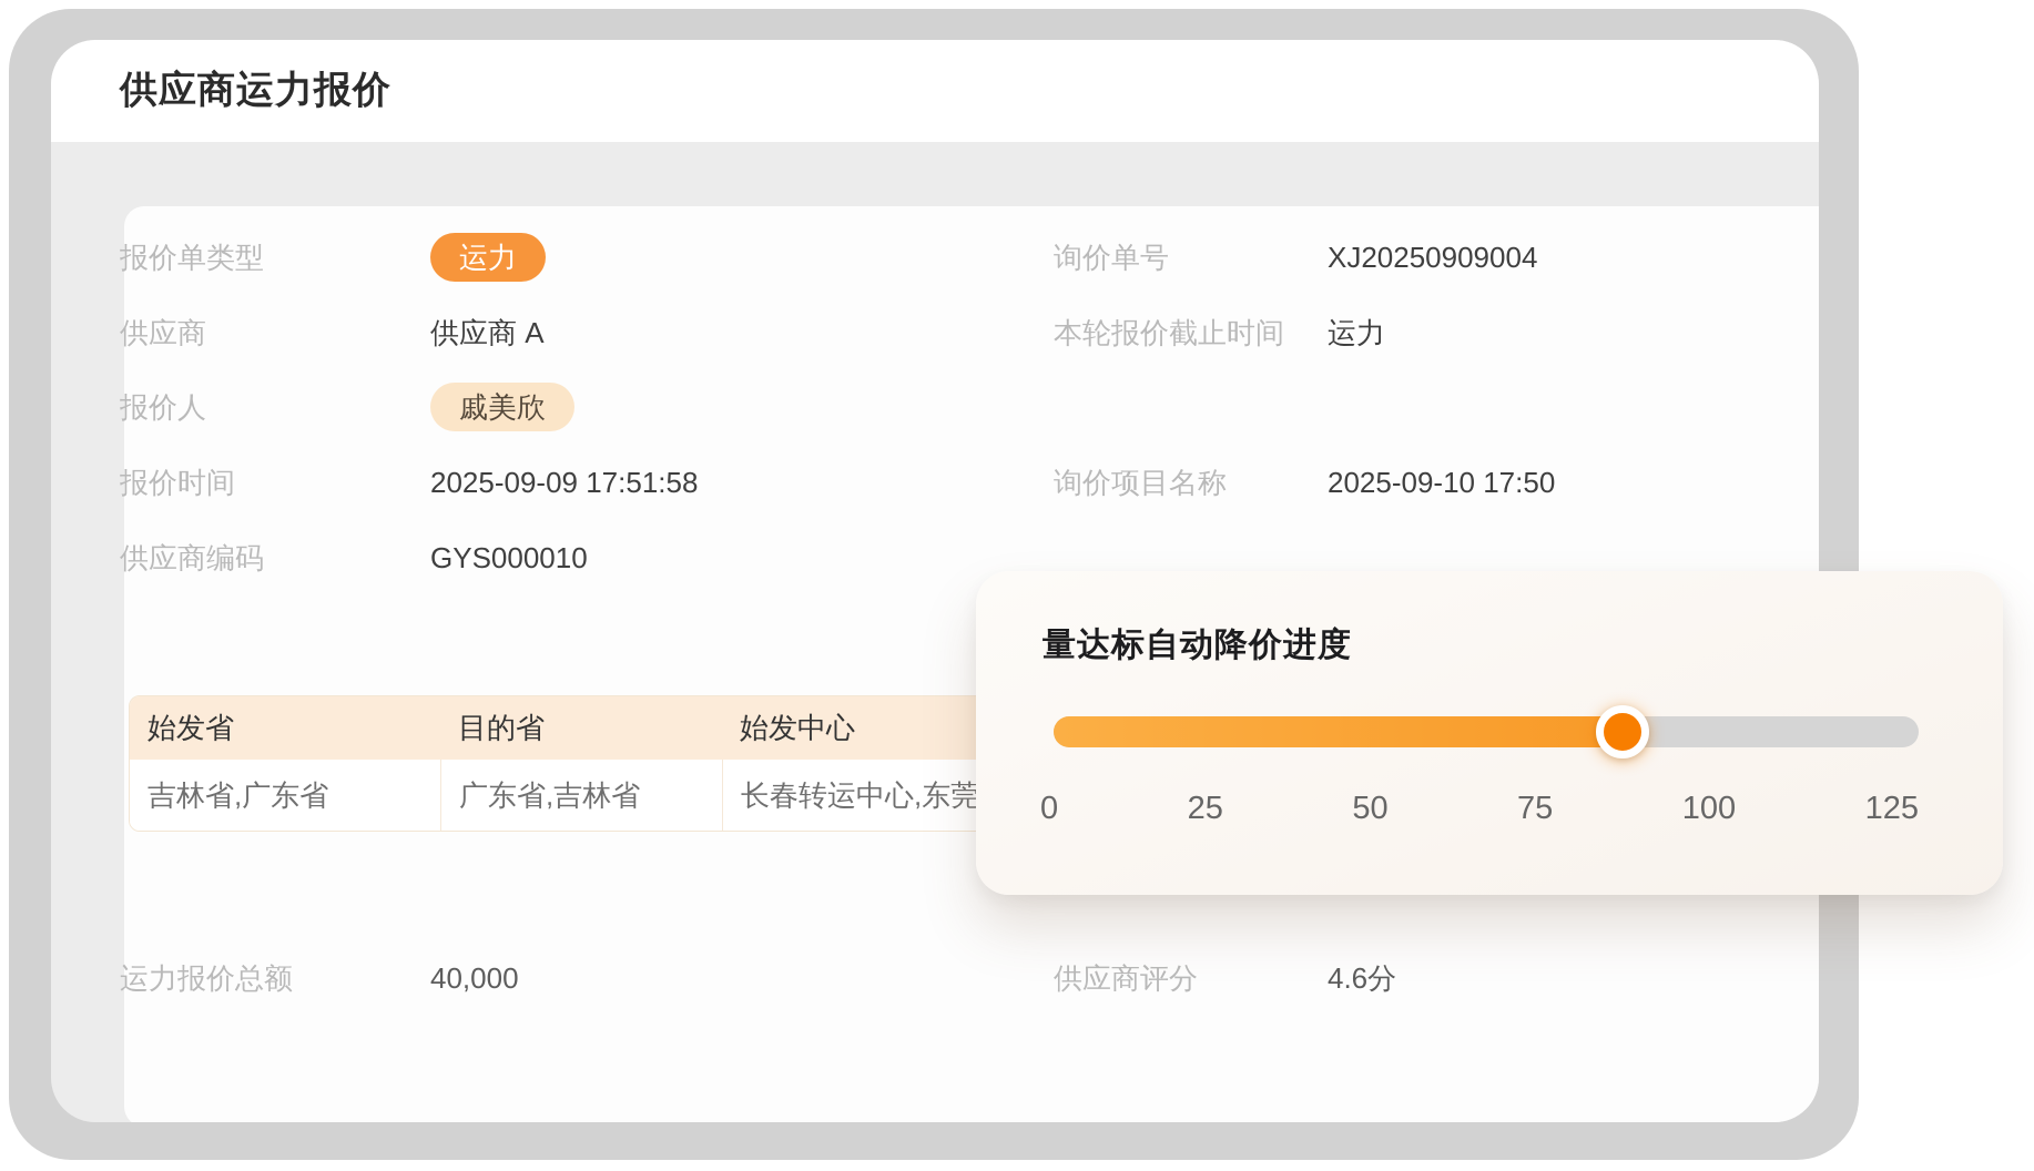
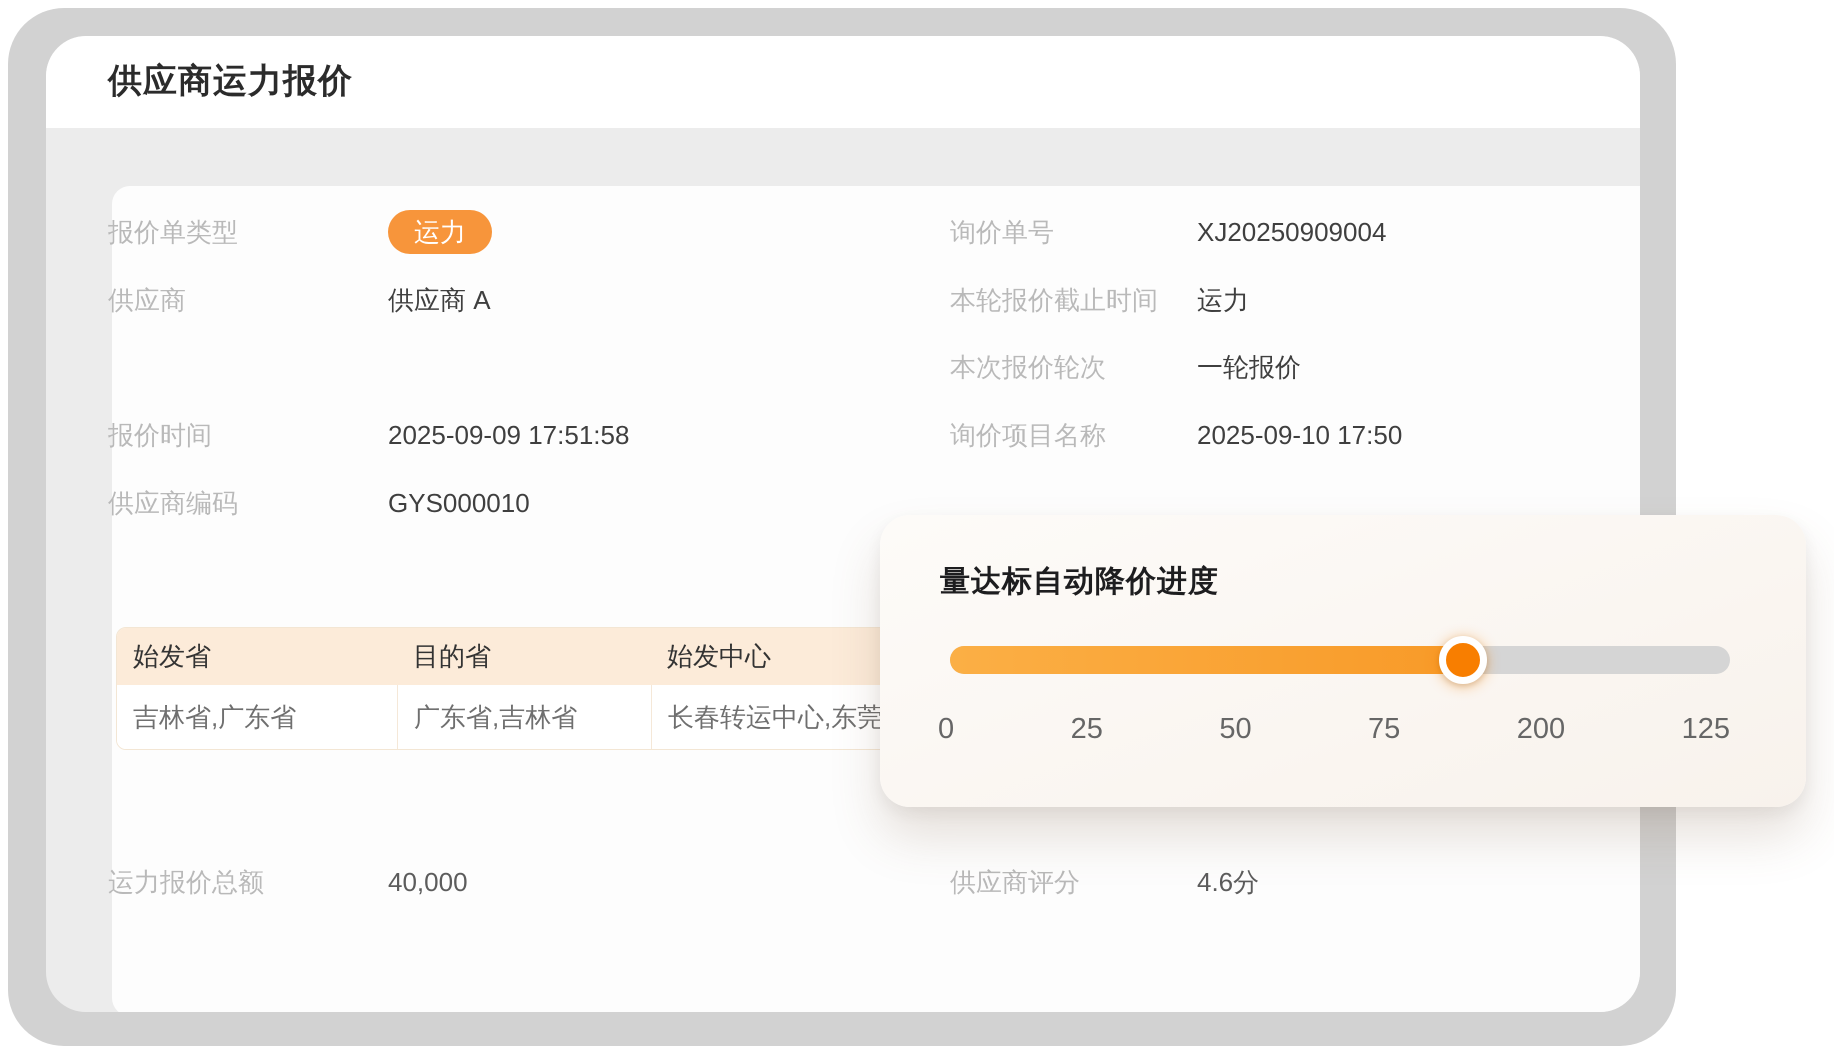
  供应商运力报价
  报价单类型
  运力
  供应商
  供应商 A
- 报价人
- 戚美欣
  报价时间
  2025-09-09 17:51:58
  供应商编码
  GYS000010
  询价单号
  XJ20250909004
  本轮报价截止时间
  运力
+ 本次报价轮次
+ 一轮报价
  询价项目名称
  2025-09-10 17:50
  始发省
  目的省
  始发中心
  吉林省,广东省
  广东省,吉林省
  长春转运中心,东莞
  运力报价总额
  40,000
  供应商评分
  4.6分
  量达标自动降价进度
  0
  25
  50
  75
- 100
+ 200
  125
